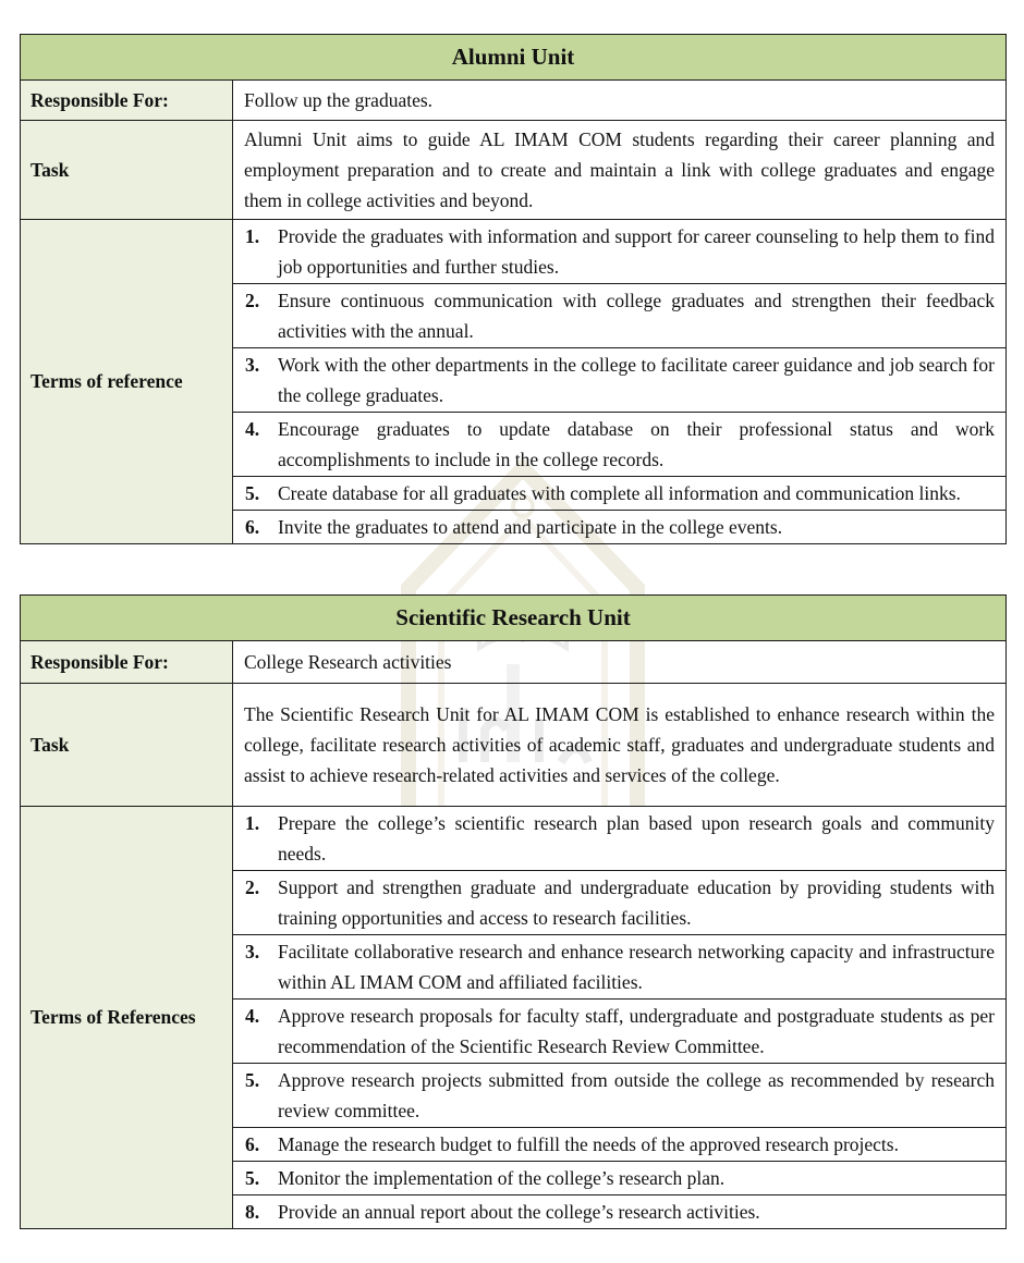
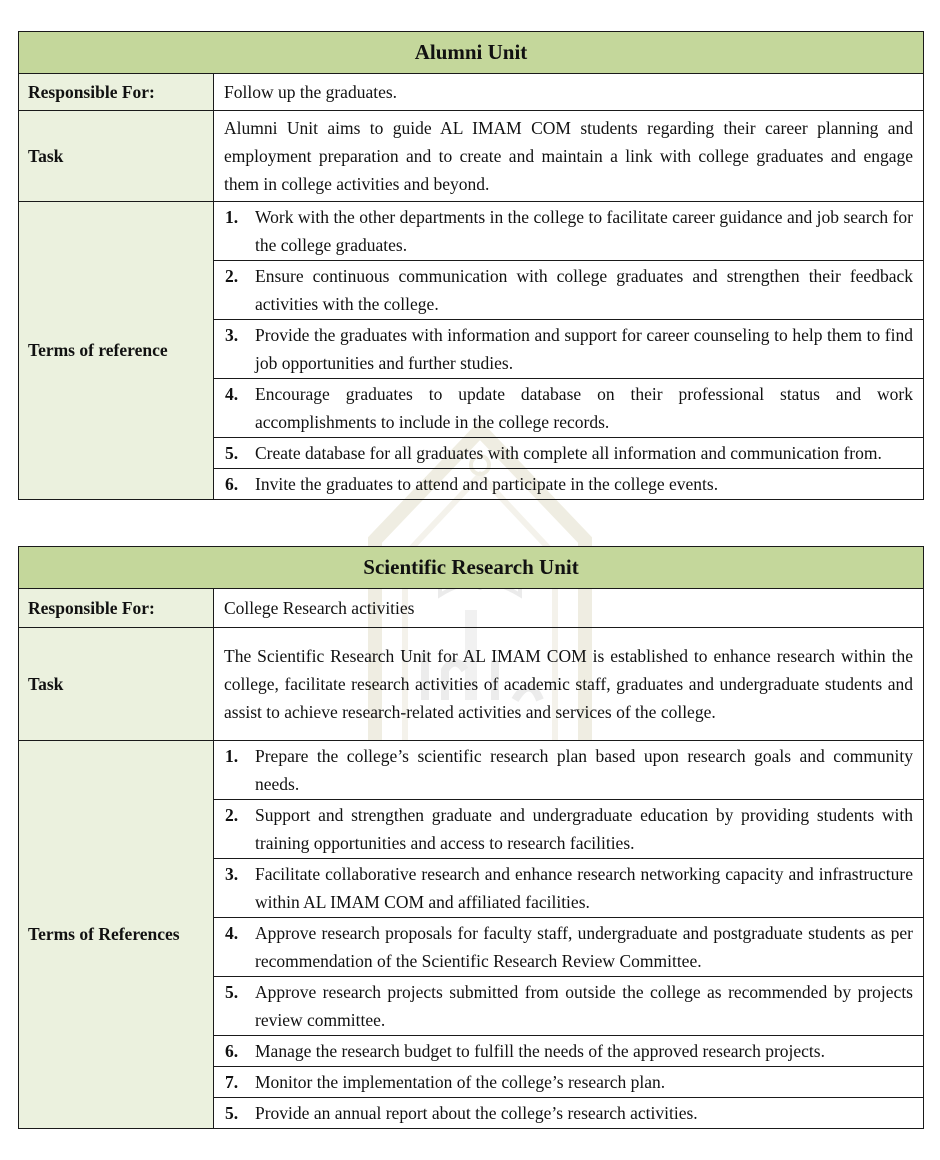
  Alumni Unit
  Responsible For:	Follow up the graduates.
  Task	Alumni Unit aims to guide AL IMAM COM students regarding their career planning and employment preparation and to create and maintain a link with college graduates and engage them in college activities and beyond.
- Terms of reference	1. Provide the graduates with information and support for career counseling to help them to find job opportunities and further studies.
+ Terms of reference	1. Work with the other departments in the college to facilitate career guidance and job search for the college graduates.
- 2. Ensure continuous communication with college graduates and strengthen their feedback activities with the annual.
+ 2. Ensure continuous communication with college graduates and strengthen their feedback activities with the college.
- 3. Work with the other departments in the college to facilitate career guidance and job search for the college graduates.
+ 3. Provide the graduates with information and support for career counseling to help them to find job opportunities and further studies.
  4. Encourage graduates to update database on their professional status and work accomplishments to include in the college records.
- 5. Create database for all graduates with complete all information and communication links.
+ 5. Create database for all graduates with complete all information and communication from.
  6. Invite the graduates to attend and participate in the college events.
  Scientific Research Unit
  Responsible For:	College Research activities
  Task	The Scientific Research Unit for AL IMAM COM is established to enhance research within the college, facilitate research activities of academic staff, graduates and undergraduate students and assist to achieve research-related activities and services of the college.
  Terms of References	1. Prepare the college’s scientific research plan based upon research goals and community needs.
  2. Support and strengthen graduate and undergraduate education by providing students with training opportunities and access to research facilities.
  3. Facilitate collaborative research and enhance research networking capacity and infrastructure within AL IMAM COM and affiliated facilities.
  4. Approve research proposals for faculty staff, undergraduate and postgraduate students as per recommendation of the Scientific Research Review Committee.
- 5. Approve research projects submitted from outside the college as recommended by research review committee.
+ 5. Approve research projects submitted from outside the college as recommended by projects review committee.
  6. Manage the research budget to fulfill the needs of the approved research projects.
- 5. Monitor the implementation of the college’s research plan.
+ 7. Monitor the implementation of the college’s research plan.
- 8. Provide an annual report about the college’s research activities.
+ 5. Provide an annual report about the college’s research activities.
